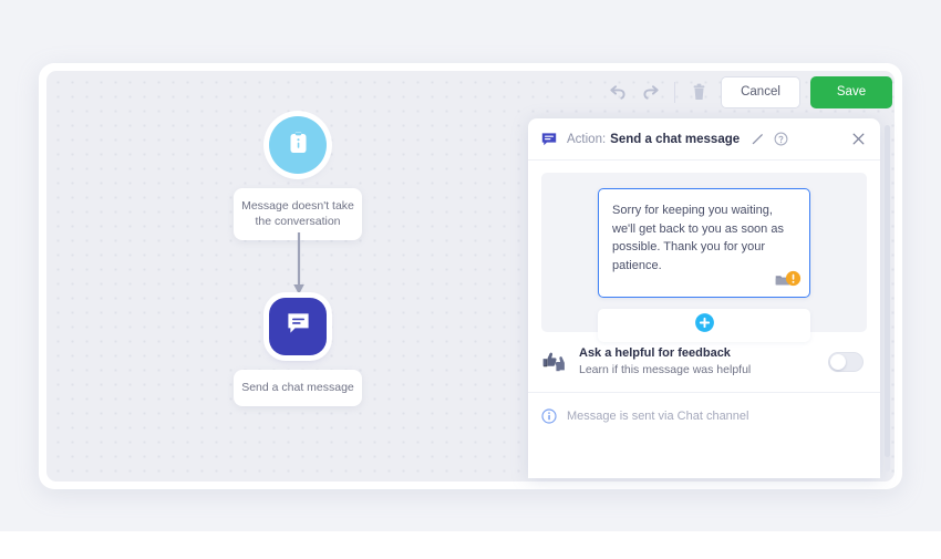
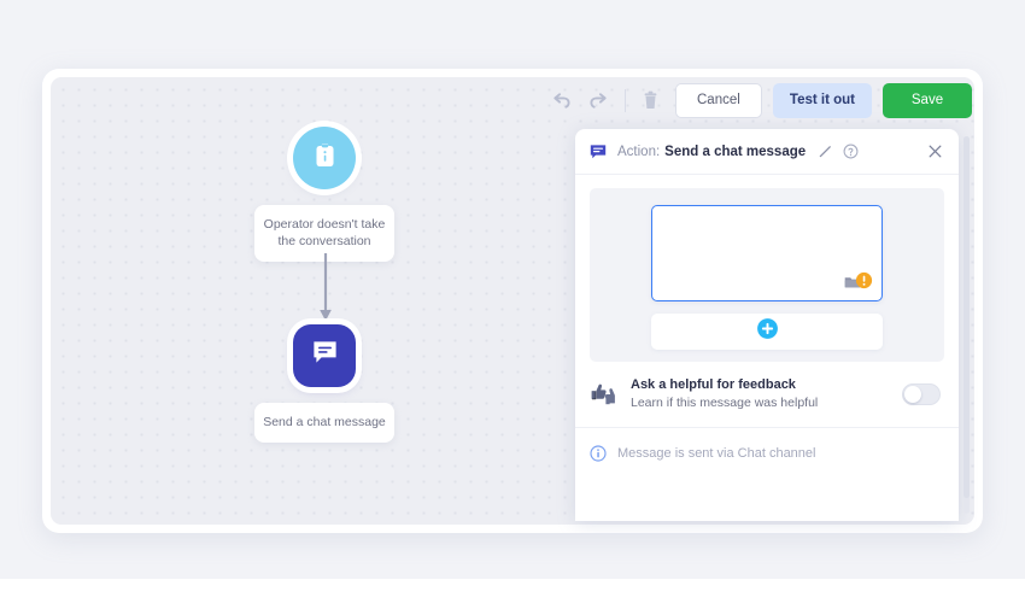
- Message doesn't take the conversation
+ Operator doesn't take the conversation
  Send a chat message
  Cancel
+ Test it out
  Save
  Action:
  Send a chat message
- Sorry for keeping you waiting, we'll get back to you as soon as possible. Thank you for your patience.
  Ask a helpful for feedback
  Learn if this message was helpful
  Message is sent via Chat channel
